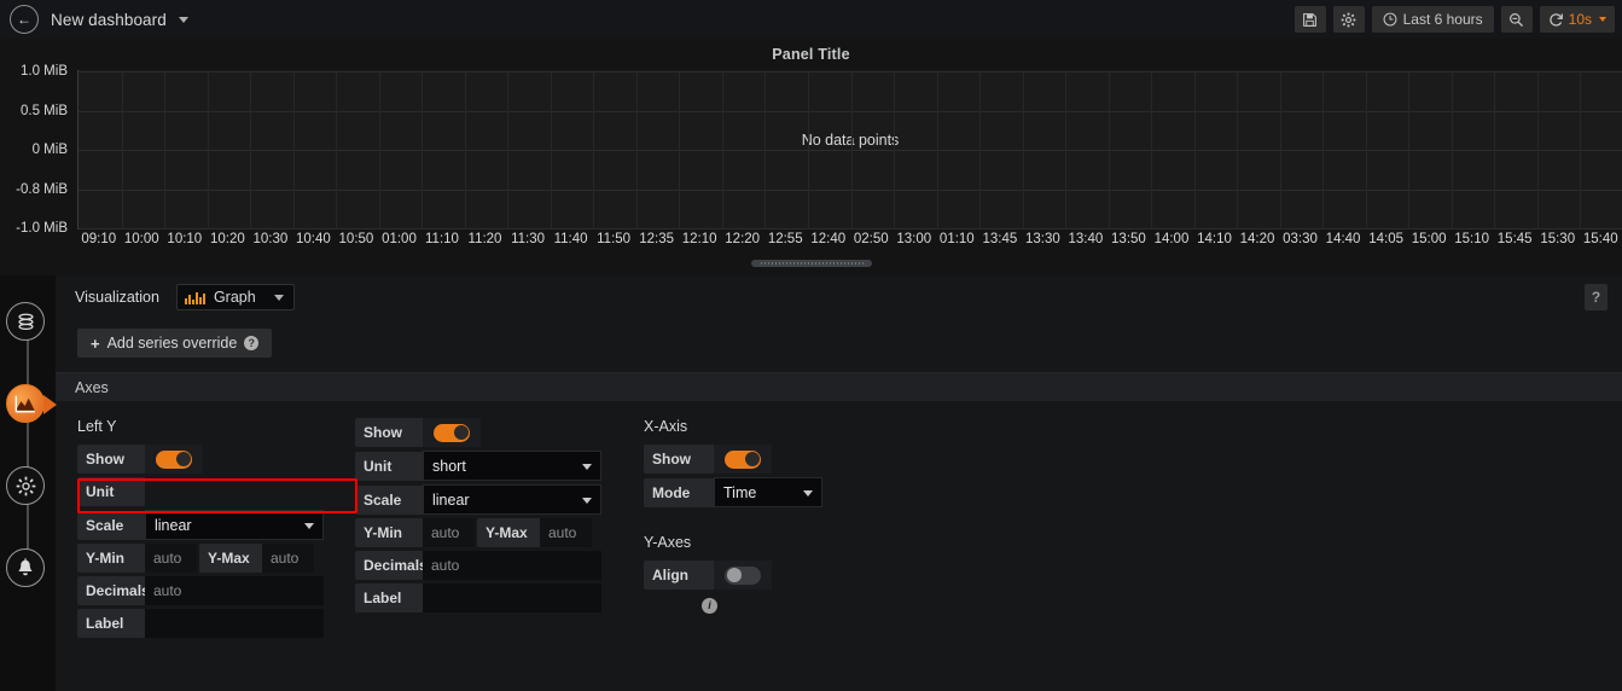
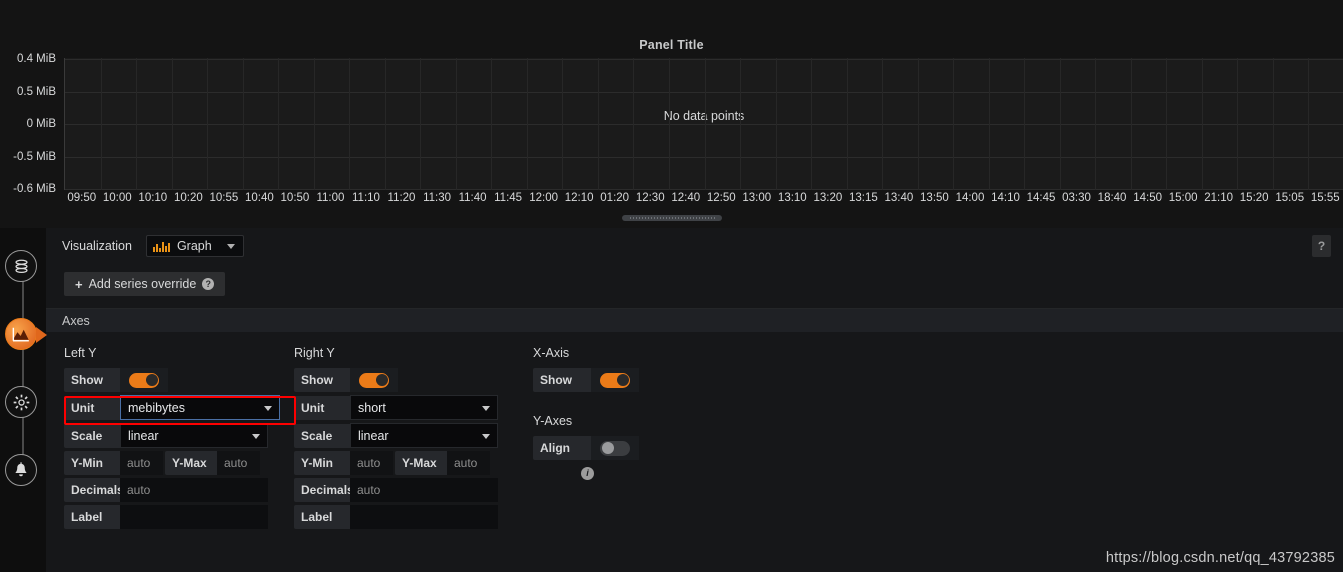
- ←
- New dashboard
- Last 6 hours
- 10s
  Panel Title
- 1.0 MiB
+ 0.4 MiB
  0.5 MiB
  0 MiB
- -0.8 MiB
+ -0.5 MiB
- -1.0 MiB
+ -0.6 MiB
  o dat points
- 09:10
+ 09:50
  10:00
  10:10
  10:20
- 10:30
+ 10:55
  10:40
  10:50
- 01:00
+ 11:00
  11:10
  11:20
  11:30
  11:40
- 11:50
+ 11:45
- 12:35
+ 12:00
  12:10
- 12:20
+ 01:20
- 12:55
+ 12:30
  12:40
- 02:50
+ 12:50
  13:00
- 01:10
+ 13:10
- 13:45
+ 13:20
- 13:30
+ 13:15
  13:40
  13:50
  14:00
  14:10
- 14:20
+ 14:45
  03:30
- 14:40
+ 18:40
- 14:05
+ 14:50
  15:00
- 15:10
+ 21:10
- 15:45
+ 15:20
- 15:30
+ 15:05
- 15:40
+ 15:55
  Visualization
  Graph
  ?
  +
  Add series override
  ?
  Axes
  Left Y
  Show
  Unit
+ mebibytes
  Scale
  linear
  Y-Min
  auto
  Y-Max
  auto
  Decimal
  auto
  Label
+ Right Y
  Show
  Unit
  short
  Scale
  linear
  Y-Min
  auto
  Y-Max
  auto
  Decimal
  auto
  Label
  X-Axis
  Show
- Mode
- Time
  Y-Axes
  Align
  i
+ https://blog.csdn.net/qq_43792385
